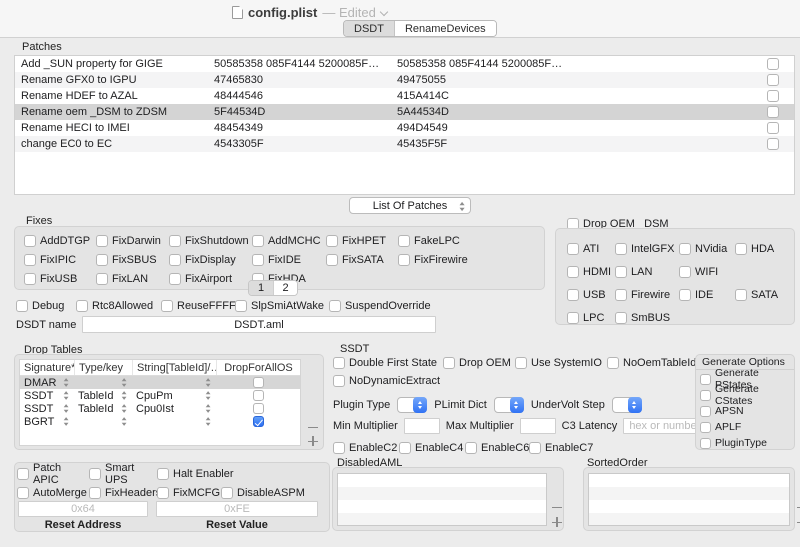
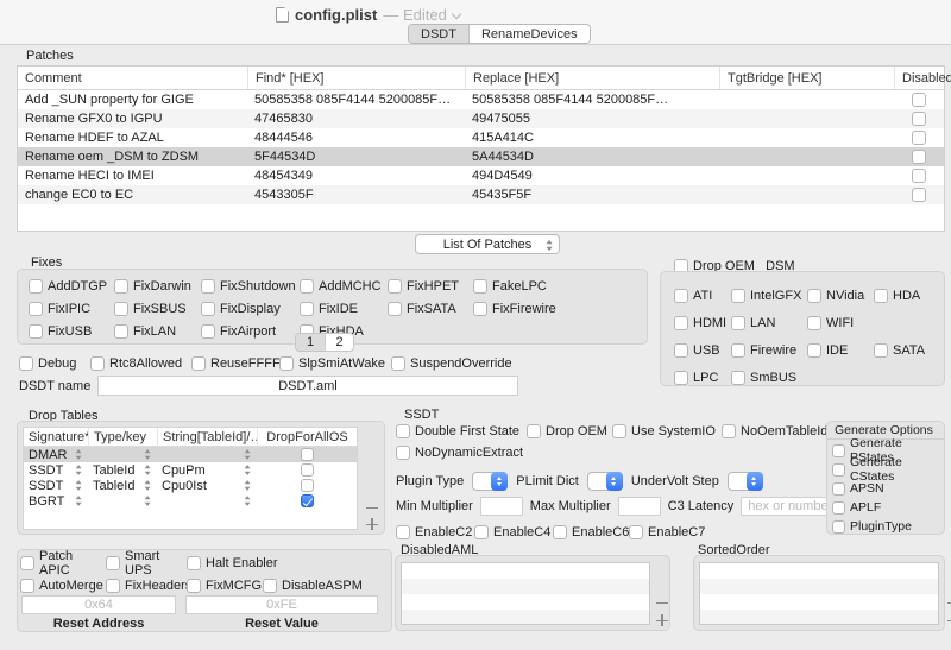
  config.plist
  — Edited
  DSDT
  RenameDevices
  Patches
+ Comment
+ Find* [HEX]
+ Replace [HEX]
+ TgtBridge [HEX]
+ Disabled
  Add _SUN property for GIGE
  50585358 085F4144 5200085F…
  50585358 085F4144 5200085F…
  Rename GFX0 to IGPU
  47465830
  49475055
  Rename HDEF to AZAL
  48444546
  415A414C
  Rename oem _DSM to ZDSM
  5F44534D
  5A44534D
  Rename HECI to IMEI
  48454349
  494D4549
  change EC0 to EC
  4543305F
  45435F5F
  List Of Patches
  Fixes
  AddDTGP
  FixDarwin
  FixShutdown
  AddMCHC
  FixHPET
  FakeLPC
  FixIPIC
  FixSBUS
  FixDisplay
  FixIDE
  FixSATA
  FixFirewire
  FixUSB
  FixLAN
  FixAirport
  FixHDA
  1
  2
  Debug
  Rtc8Allowed
  ReuseFFFF
  SlpSmiAtWake
  SuspendOverride
  DSDT name
  DSDT.aml
  Drop OEM _DSM
  ATI
  IntelGFX
  NVidia
  HDA
  HDMI
  LAN
  WIFI
  USB
  Firewire
  IDE
  SATA
  LPC
  SmBUS
  Drop Tables
  Signature*
  Type/key
  String[TableId]/…
  DropForAllOS
  DMAR
  SSDT
  TableId
  CpuPm
  SSDT
  TableId
  Cpu0Ist
  BGRT
  SSDT
  Double First State
  Drop OEM
  Use SystemIO
  NoOemTableId
  NoDynamicExtract
  Plugin Type
  PLimit Dict
  UnderVolt Step
  Min Multiplier
  Max Multiplier
  C3 Latency
  hex or numbe
  EnableC2
  EnableC4
  EnableC6
  EnableC7
  Generate Options
  Generate PStates
  Generate CStates
  APSN
  APLF
  PluginType
  Patch APIC
  Smart UPS
  Halt Enabler
  AutoMerge
  FixHeader
  FixMCFG
  DisableASPM
  0x64
  0xFE
  Reset Address
  Reset Value
  DisabledAML
  SortedOrder
